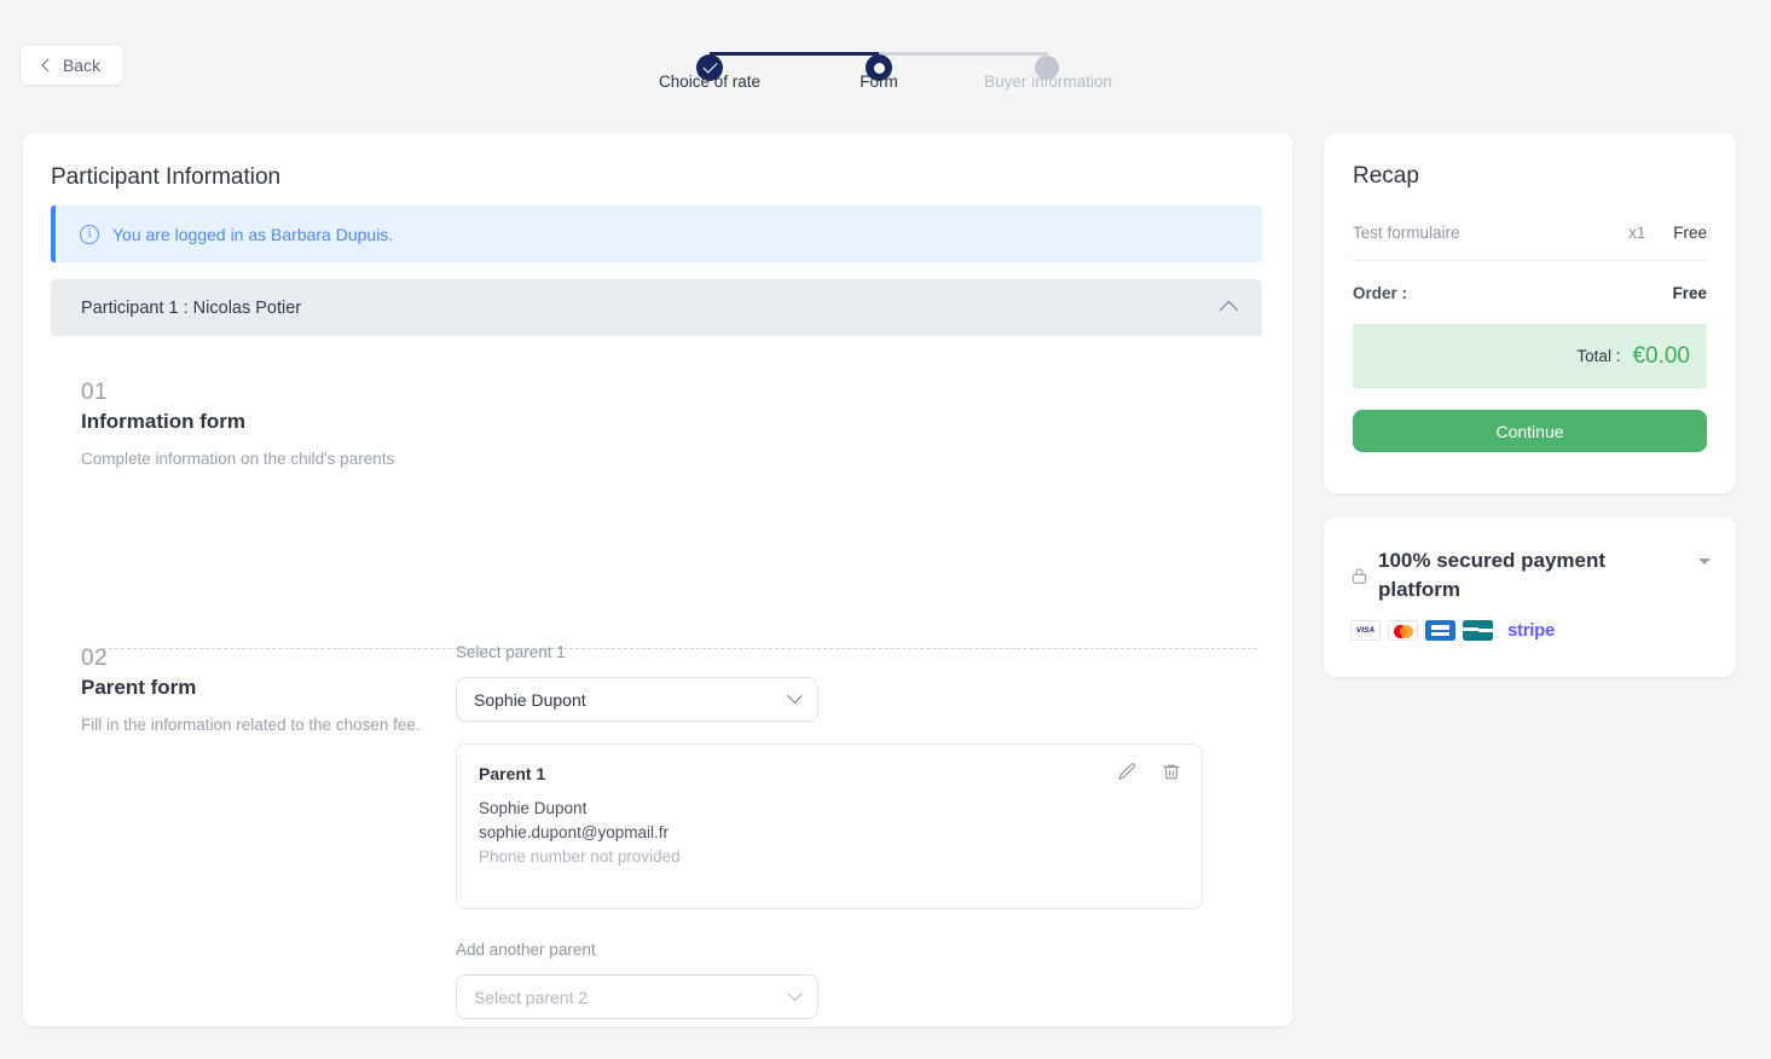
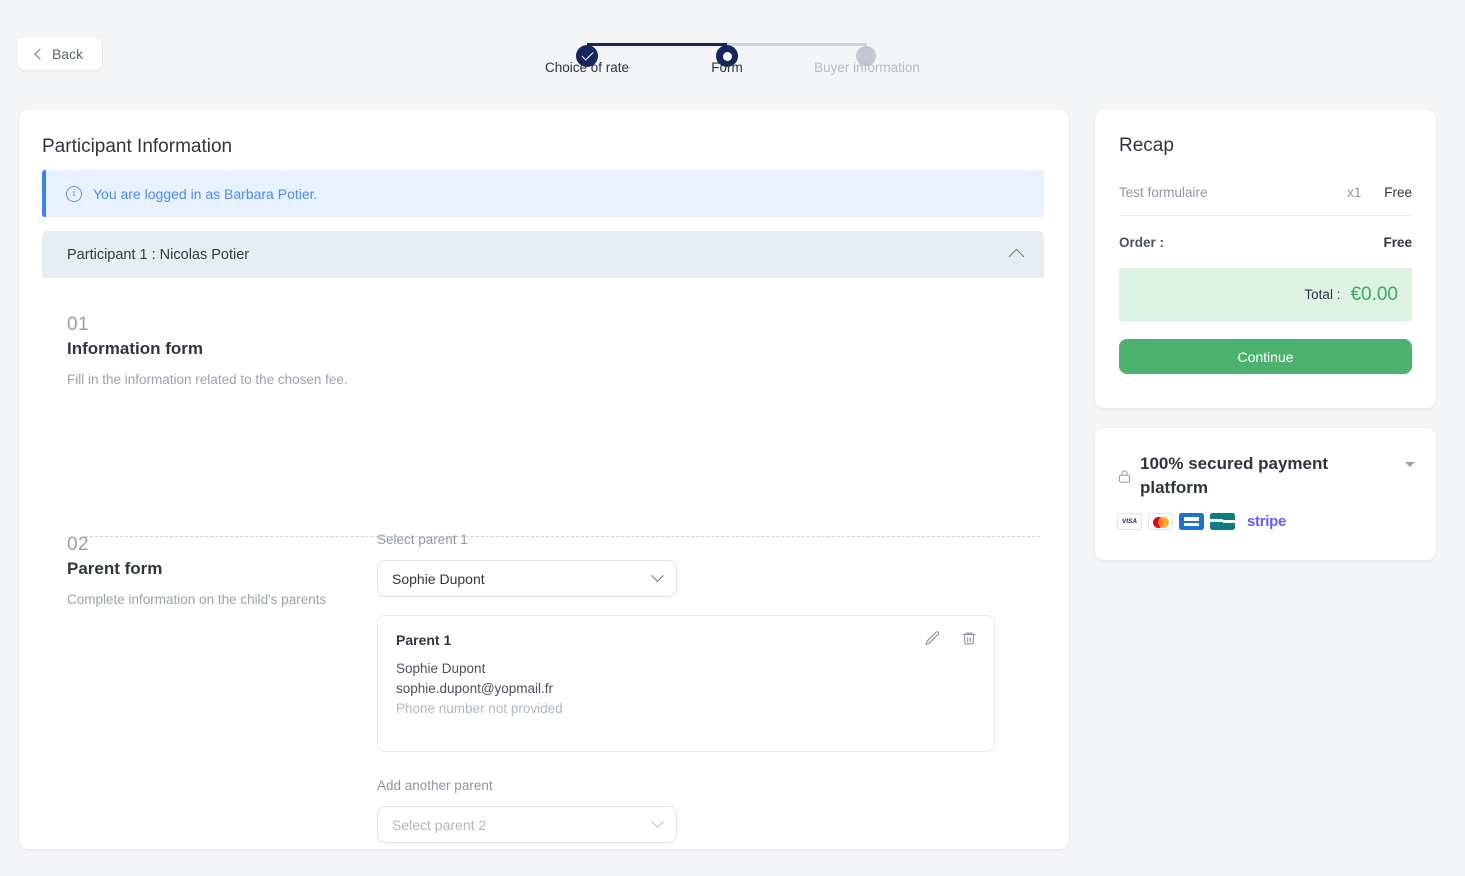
  Back
  Choice of rate
  Form
  Buyer information
  Participant Information
  i
- You are logged in as Barbara Dupuis.
+ You are logged in as Barbara Potier.
  Participant 1 : Nicolas Potier
  01
  Information form
- Complete information on the child's parents
+ Fill in the information related to the chosen fee.
  02
  Parent form
- Fill in the information related to the chosen fee.
+ Complete information on the child's parents
  Select parent 1
  Sophie Dupont
  Parent 1
  Sophie Dupont
  sophie.dupont@yopmail.fr
  Phone number not provided
  Add another parent
  Select parent 2
  Recap
  Test formulaire
  x1
  Free
  Order :
  Free
  Total :
  €0.00
  Continue
  100% secured payment platform
  stripe
